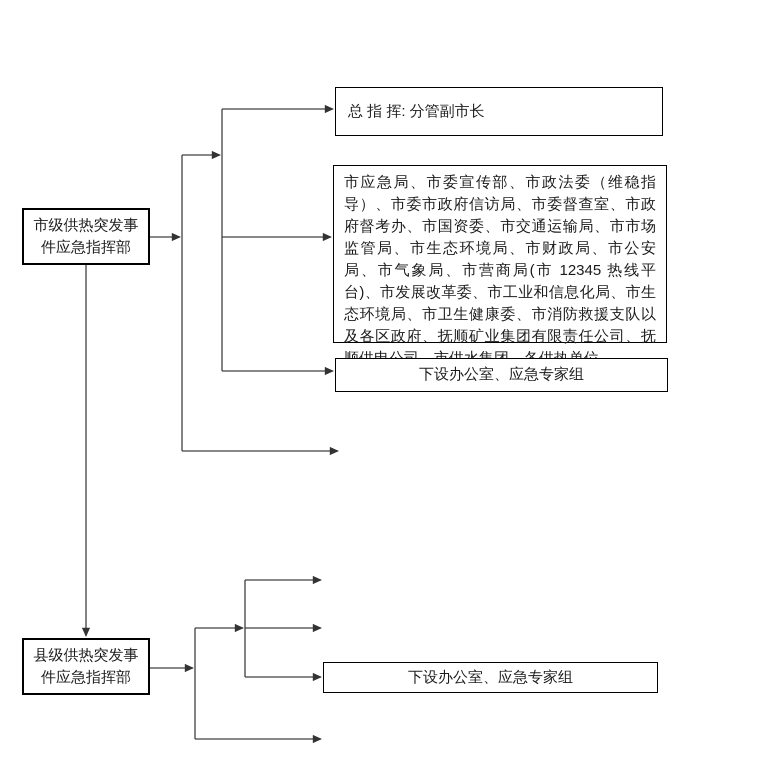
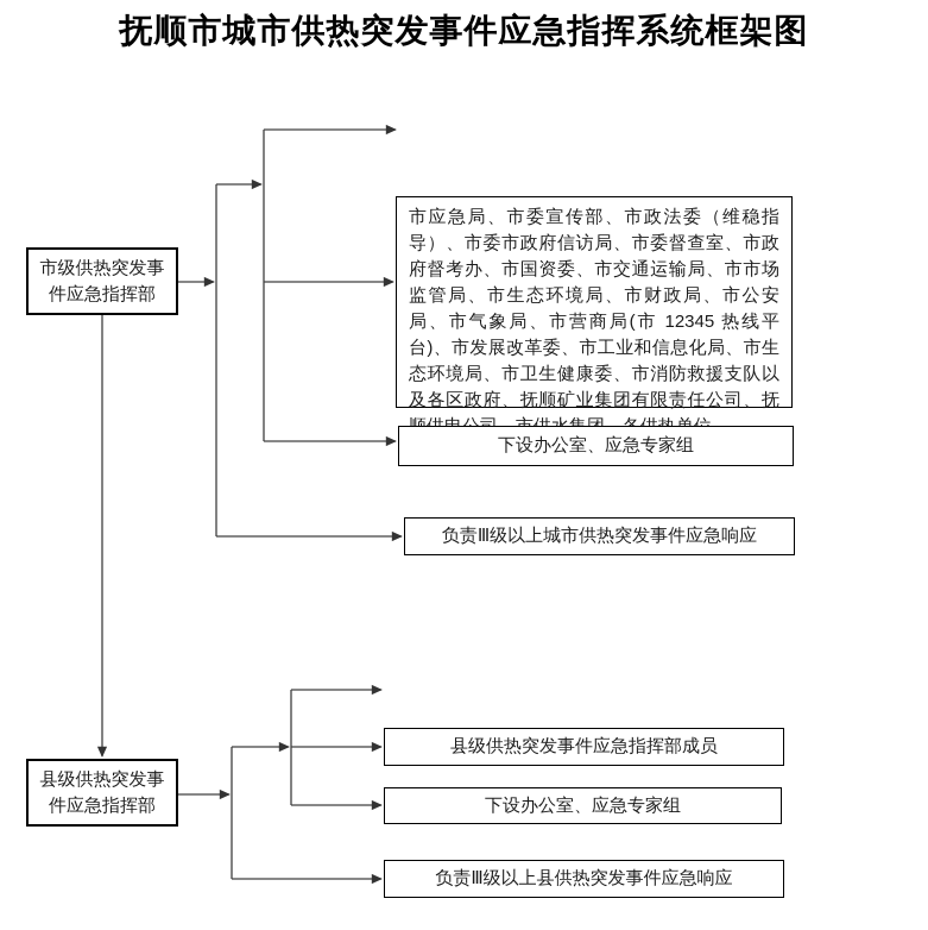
+ 抚顺市城市供热突发事件应急指挥系统框架图
  市级供热突发事
  件应急指挥部
  县级供热突发事
  件应急指挥部
- 总 指 挥: 分管副市长
  市应急局、市委宣传部、市政法委（维稳指导）、市委市政府信访局、市委督查室、市政府督考办、市国资委、市交通运输局、市市场监管局、市生态环境局、市财政局、市公安局、市气象局、市营商局(市 12345 热线平台)、市发展改革委、市工业和信息化局、市生态环境局、市卫生健康委、市消防救援支队以及各区政府、抚顺矿业集团有限责任公司、抚
  下设办公室、应急专家组
+ 负责Ⅲ级以上城市供热突发事件应急响应
+ 县级供热突发事件应急指挥部成员
  下设办公室、应急专家组
+ 负责Ⅲ级以上县供热突发事件应急响应
